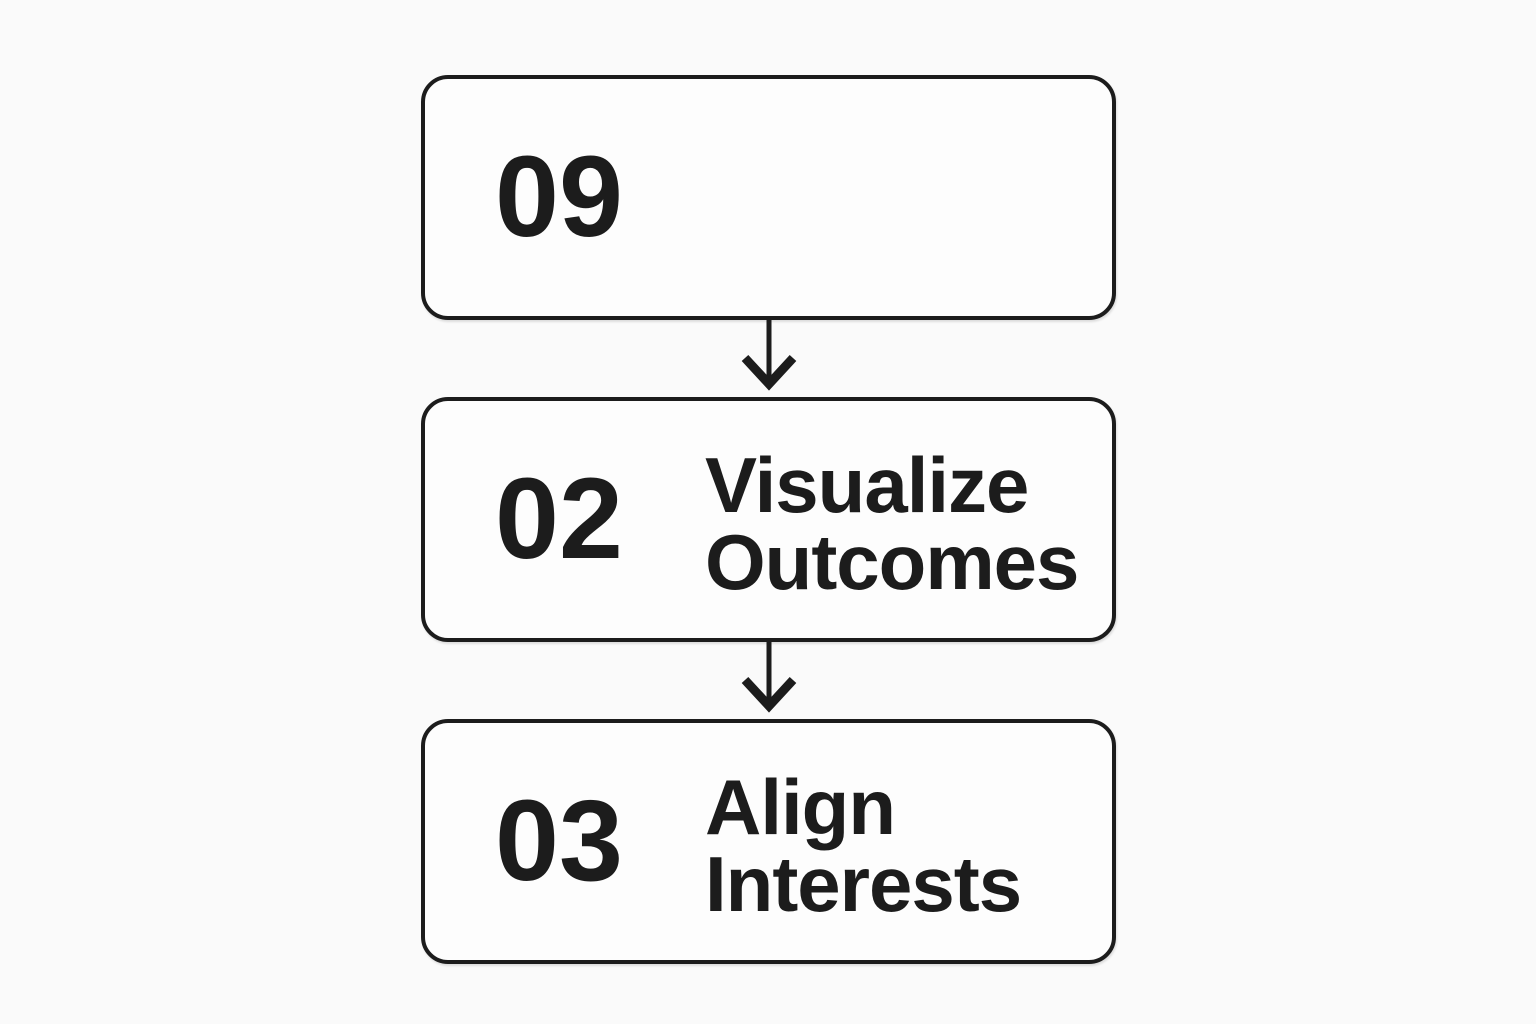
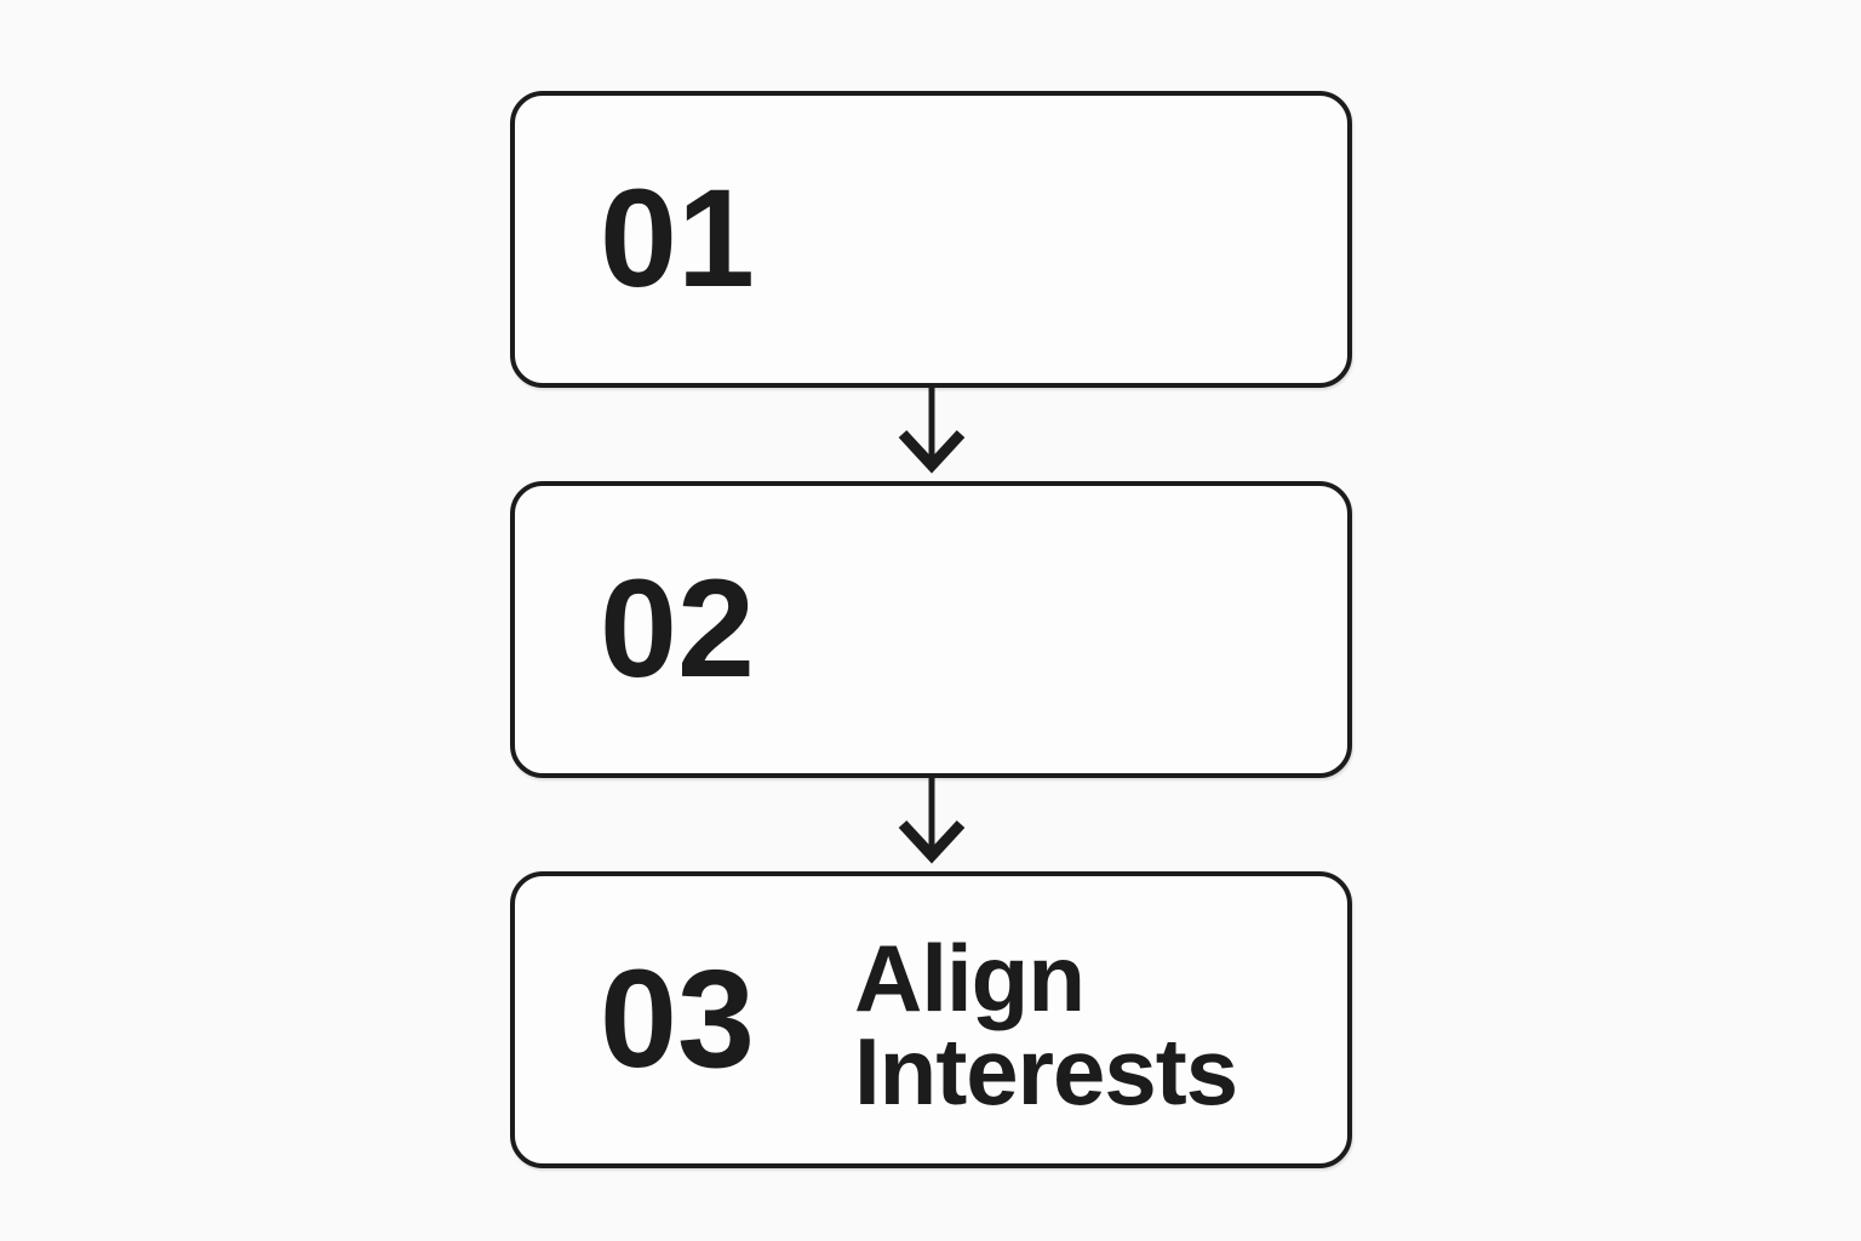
- 09
+ 01
  02
- Visualize
- Outcomes
  03
  Align
  Interests
